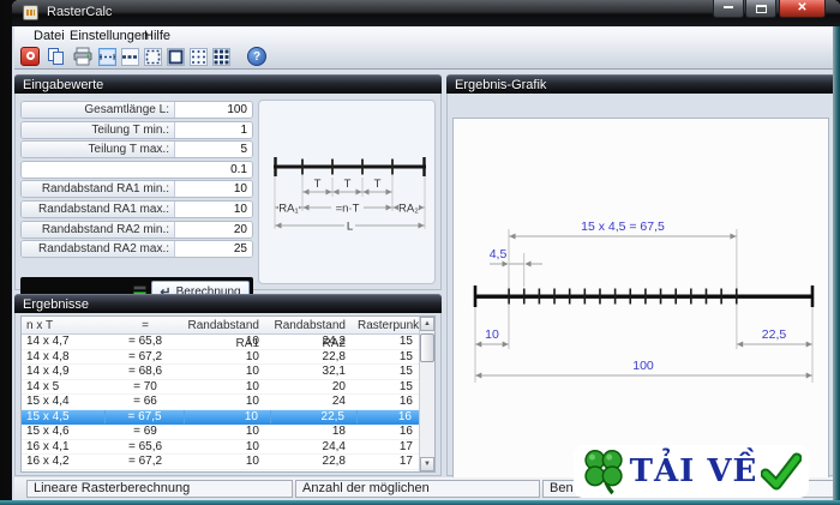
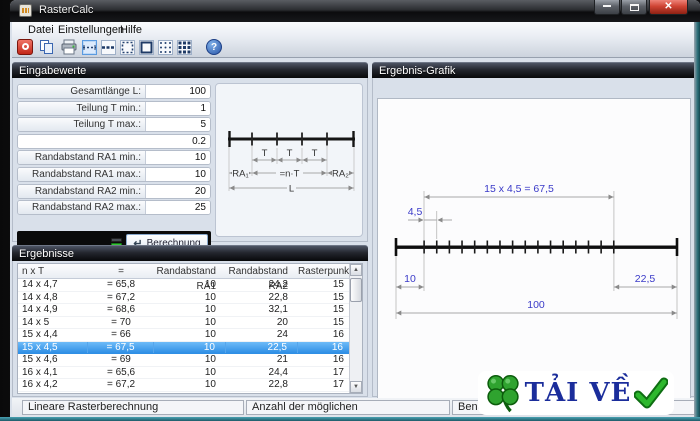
  RasterCalc
  ✕
  Datei
  Einstellungen
  Hilfe
  ?
  Eingabewerte
  Gesamtlänge L:
  100
  Teilung T min.:
  1
  Teilung T max.:
  5
- 0.1
+ 0.2
  Randabstand RA1 min.:
  10
  Randabstand RA1 max.:
  10
  Randabstand RA2 min.:
  20
  Randabstand RA2 max.:
  25
  ↵
  Berechnung
  T
  T
  T
  RA₁
  =n·T
  RA₂
  L
  Ergebnisse
  n x T
  =
  Randabstand RA1
  Randabstand RA2
  Rasterpunk
  14 x 4,7
  = 65,8
  10
  24,2
  15
  14 x 4,8
  = 67,2
  10
  22,8
  15
  14 x 4,9
  = 68,6
  10
  32,1
  15
  14 x 5
  = 70
  10
  20
  15
  15 x 4,4
  = 66
  10
  24
  16
  15 x 4,5
  = 67,5
  10
  22,5
  16
  15 x 4,6
  = 69
  10
- 18
+ 21
  16
  16 x 4,1
  = 65,6
  10
  24,4
  17
  16 x 4,2
  = 67,2
  10
  22,8
  17
  Ergebnis-Grafik
  15 x 4,5 = 67,5
  4,5
  10
  22,5
  100
  Lineare Rasterberechnung
  TẢI VỀ
